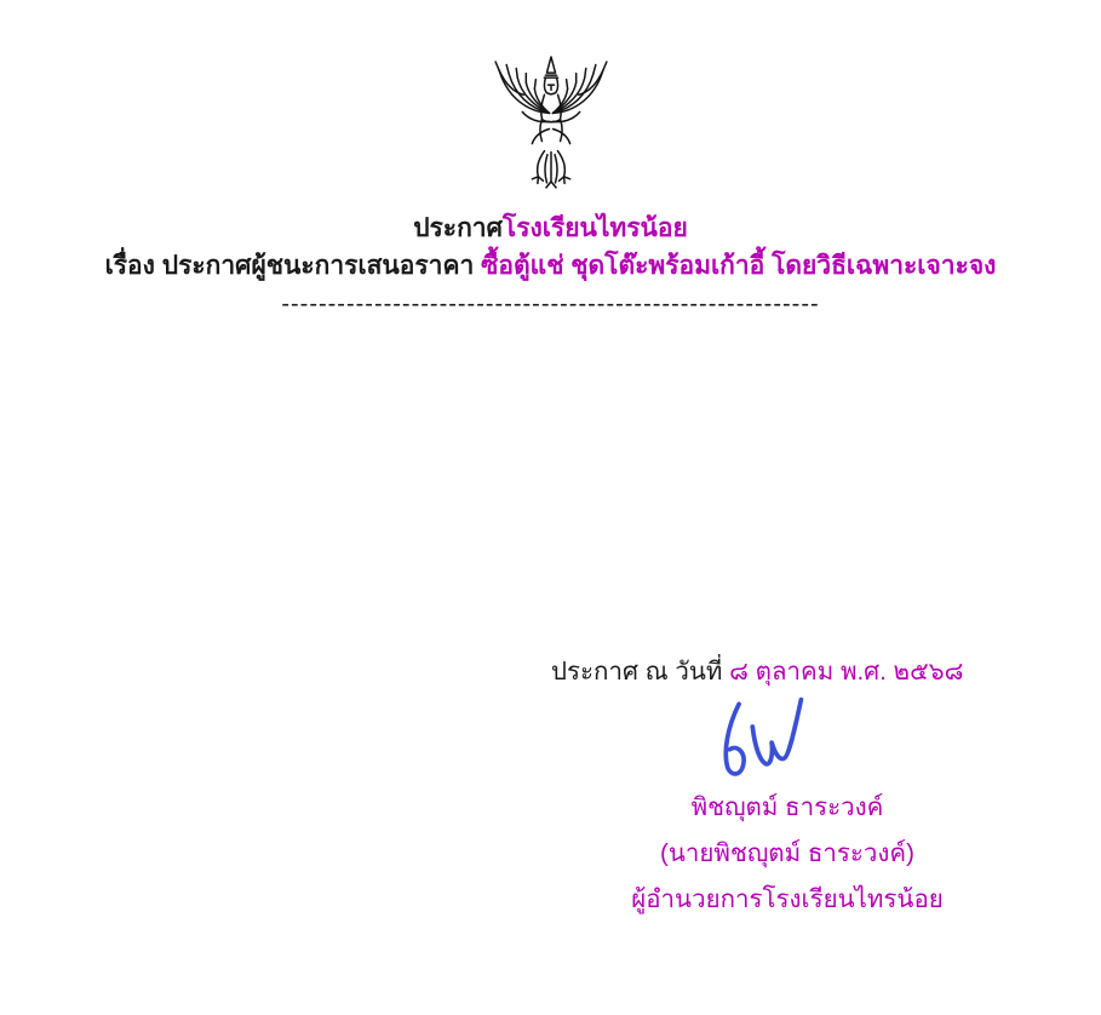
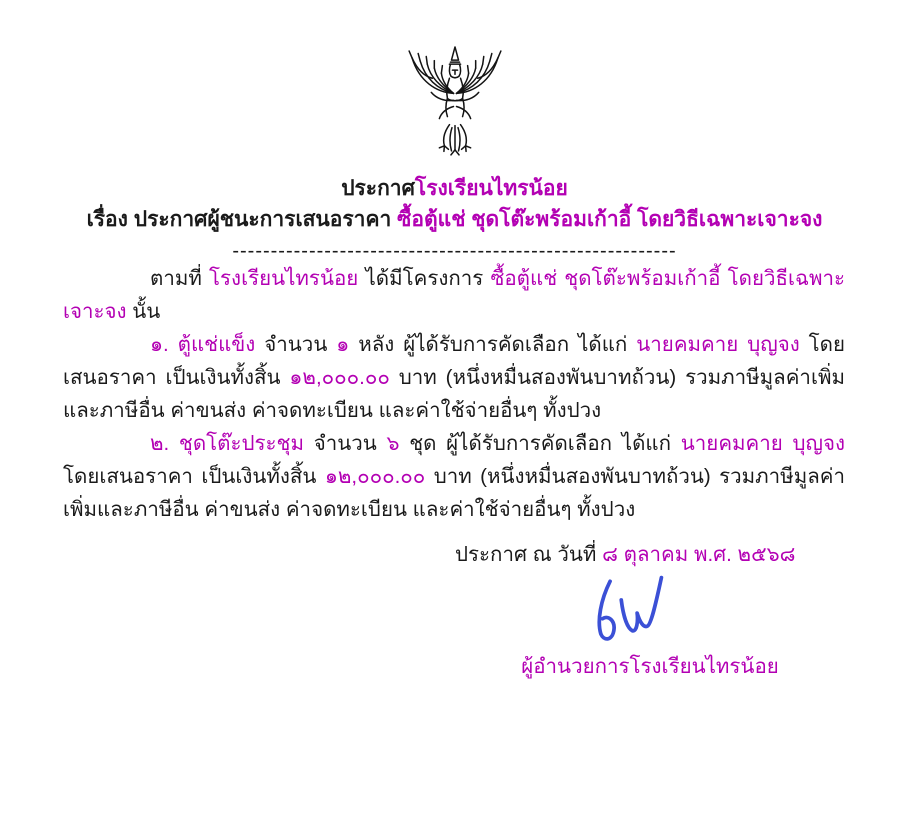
  ประกาศโรงเรียนไทรน้อย
  เรื่อง ประกาศผู้ชนะการเสนอราคา ซื้อตู้แช่ ชุดโต๊ะพร้อมเก้าอี้ โดยวิธีเฉพาะเจาะจง
  ----------------------------------------------------------
+ ตามที่ โรงเรียนไทรน้อย ได้มีโครงการ ซื้อตู้แช่ ชุดโต๊ะพร้อมเก้าอี้ โดยวิธีเฉพาะเจาะจง นั้น
+ ๑. ตู้แช่แข็ง จำนวน ๑ หลัง ผู้ได้รับการคัดเลือก ได้แก่ นายคมคาย บุญจง โดยเสนอราคา เป็นเงินทั้งสิ้น ๑๒,๐๐๐.๐๐ บาท (หนึ่งหมื่นสองพันบาทถ้วน) รวมภาษีมูลค่าเพิ่มและภาษีอื่น ค่าขนส่ง ค่าจดทะเบียน และค่าใช้จ่ายอื่นๆ ทั้งปวง
+ ๒. ชุดโต๊ะประชุม จำนวน ๖ ชุด ผู้ได้รับการคัดเลือก ได้แก่ นายคมคาย บุญจง โดยเสนอราคา เป็นเงินทั้งสิ้น ๑๒,๐๐๐.๐๐ บาท (หนึ่งหมื่นสองพันบาทถ้วน) รวมภาษีมูลค่าเพิ่มและภาษีอื่น ค่าขนส่ง ค่าจดทะเบียน และค่าใช้จ่ายอื่นๆ ทั้งปวง
  ประกาศ ณ วันที่ ๘ ตุลาคม พ.ศ. ๒๕๖๘
- พิชญุตม์ ธาระวงค์
- (นายพิชญุตม์ ธาระวงค์)
  ผู้อำนวยการโรงเรียนไทรน้อย
